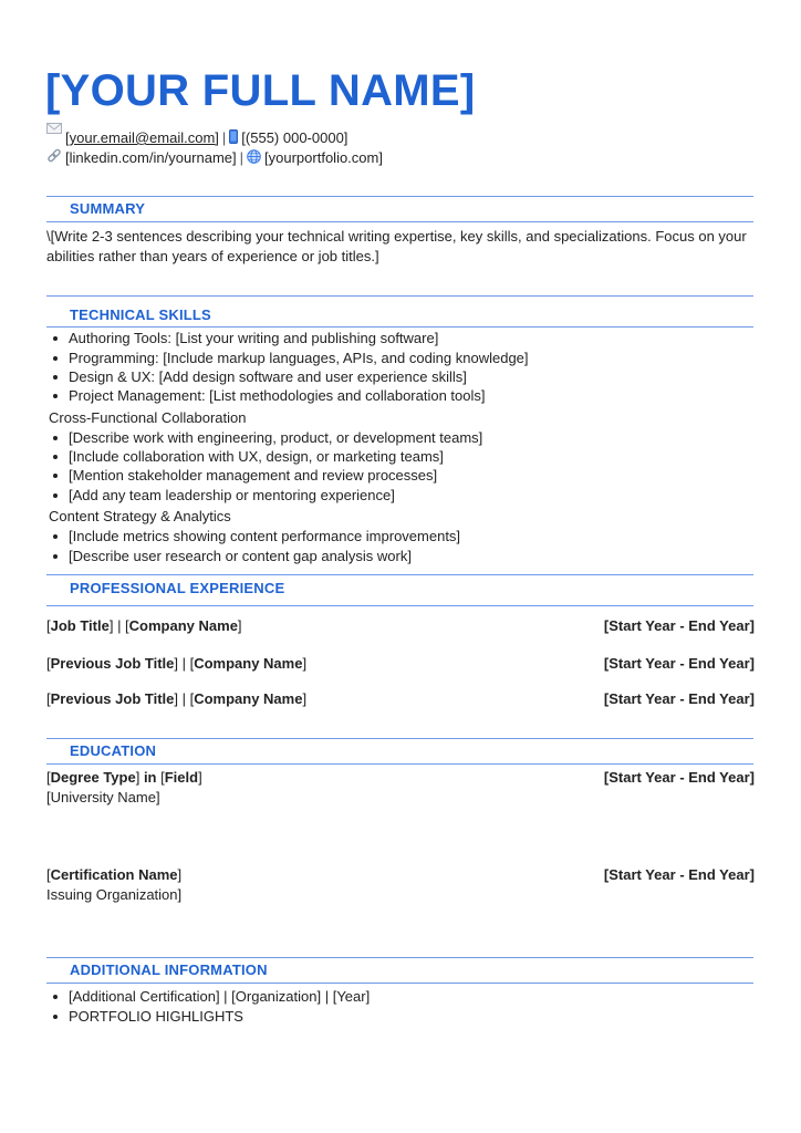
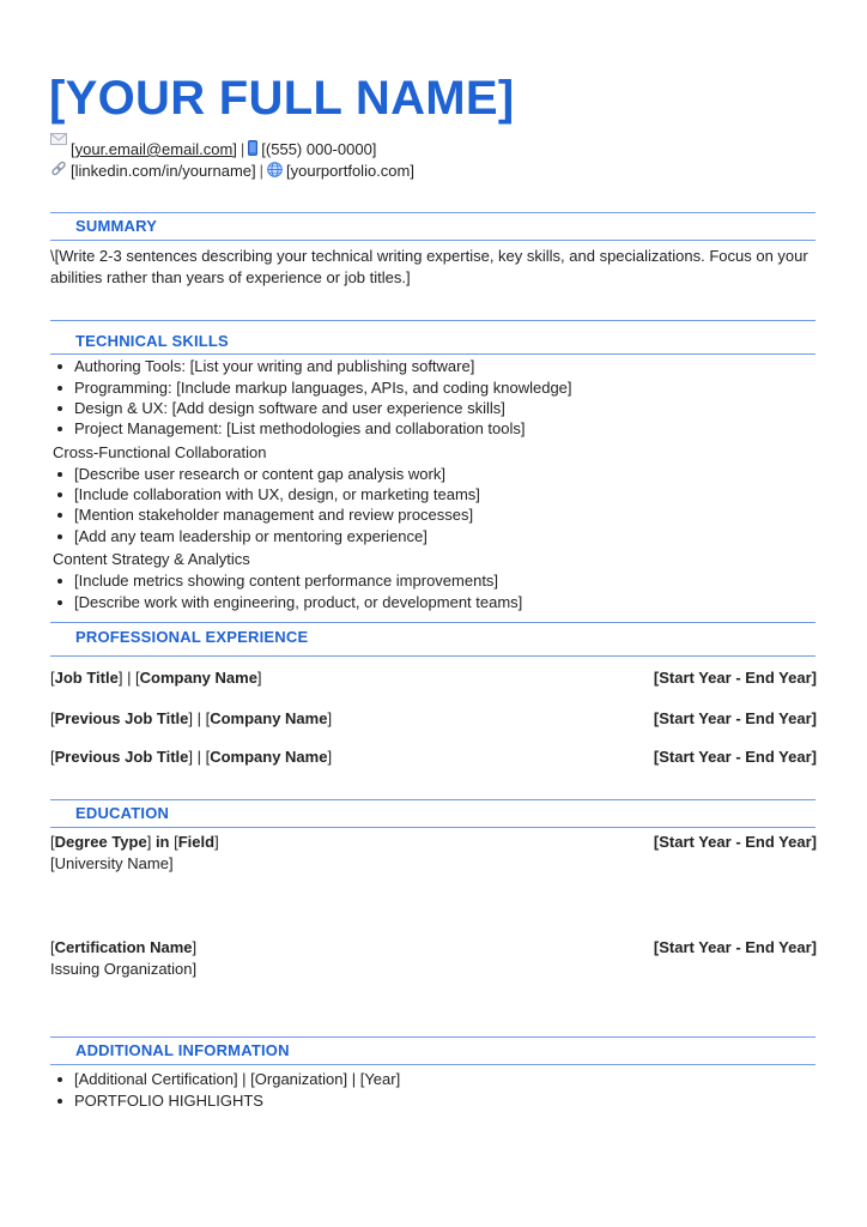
  [YOUR FULL NAME]
  [your.email@email.com] | [(555) 000-0000]
  [linkedin.com/in/yourname] | [yourportfolio.com]
  SUMMARY
  \[Write 2-3 sentences describing your technical writing expertise, key skills, and specializations. Focus on your abilities rather than years of experience or job titles.]
  TECHNICAL SKILLS
  Authoring Tools: [List your writing and publishing software]
  Programming: [Include markup languages, APIs, and coding knowledge]
  Design & UX: [Add design software and user experience skills]
  Project Management: [List methodologies and collaboration tools]
  Cross-Functional Collaboration
- [Describe work with engineering, product, or development teams]
+ [Describe user research or content gap analysis work]
  [Include collaboration with UX, design, or marketing teams]
  [Mention stakeholder management and review processes]
  [Add any team leadership or mentoring experience]
  Content Strategy & Analytics
  [Include metrics showing content performance improvements]
- [Describe user research or content gap analysis work]
+ [Describe work with engineering, product, or development teams]
  PROFESSIONAL EXPERIENCE
  [Job Title] | [Company Name]
  [Start Year - End Year]
  [Previous Job Title] | [Company Name]
  [Start Year - End Year]
  [Previous Job Title] | [Company Name]
  [Start Year - End Year]
  EDUCATION
  [Degree Type] in [Field]
  [Start Year - End Year]
  [University Name]
  [Certification Name]
  [Start Year - End Year]
  Issuing Organization]
  ADDITIONAL INFORMATION
  [Additional Certification] | [Organization] | [Year]
  PORTFOLIO HIGHLIGHTS
